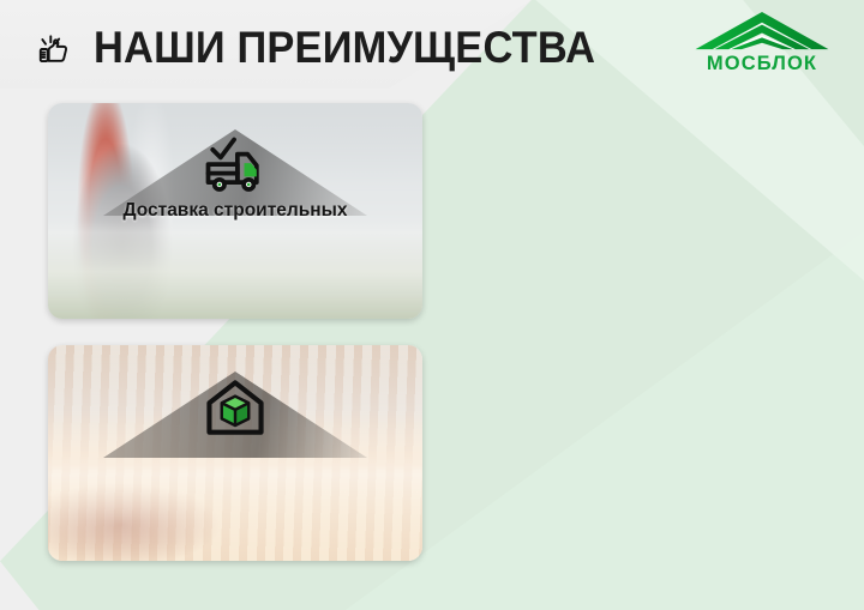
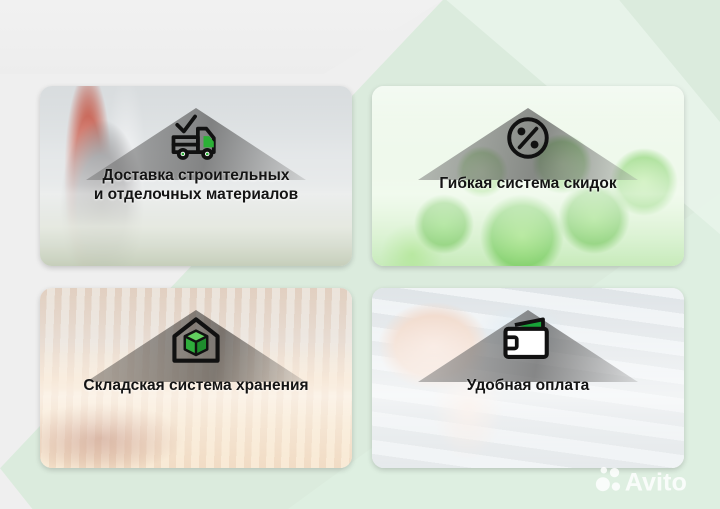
- НАШИ ПРЕИМУЩЕСТВА
- МОСБЛОК
  Доставка строительных
+ и отделочных материалов
+ Гибкая система скидок
+ Складская система хранения
+ Удобная оплата
+ Avito
